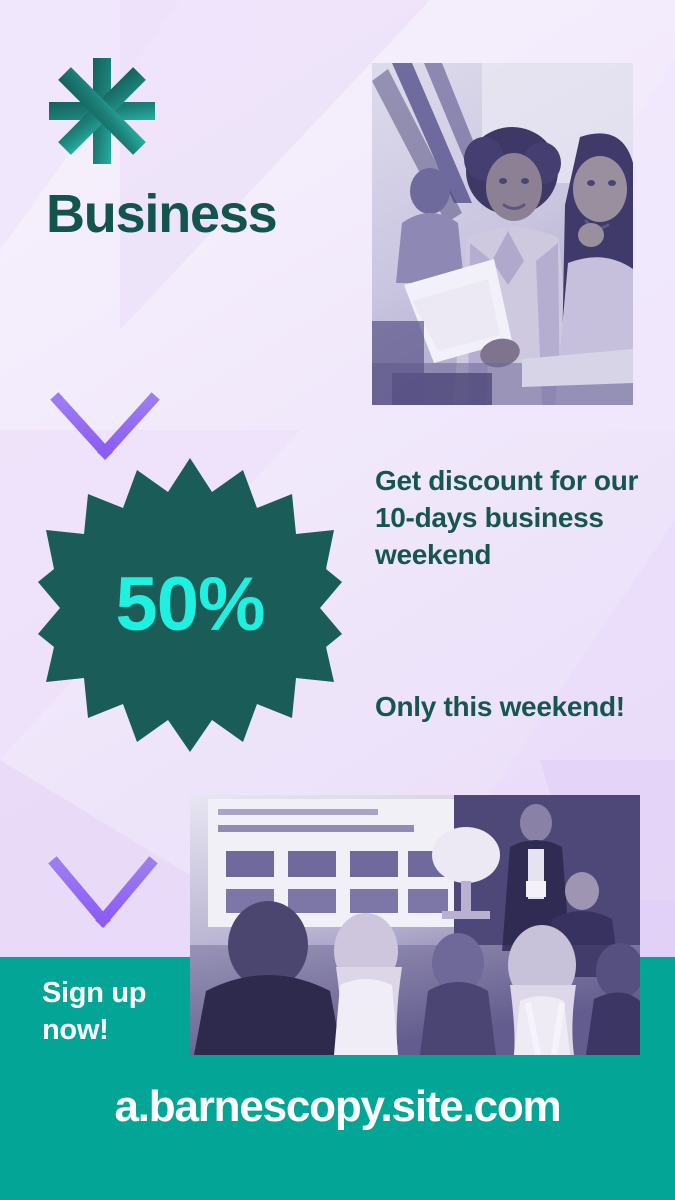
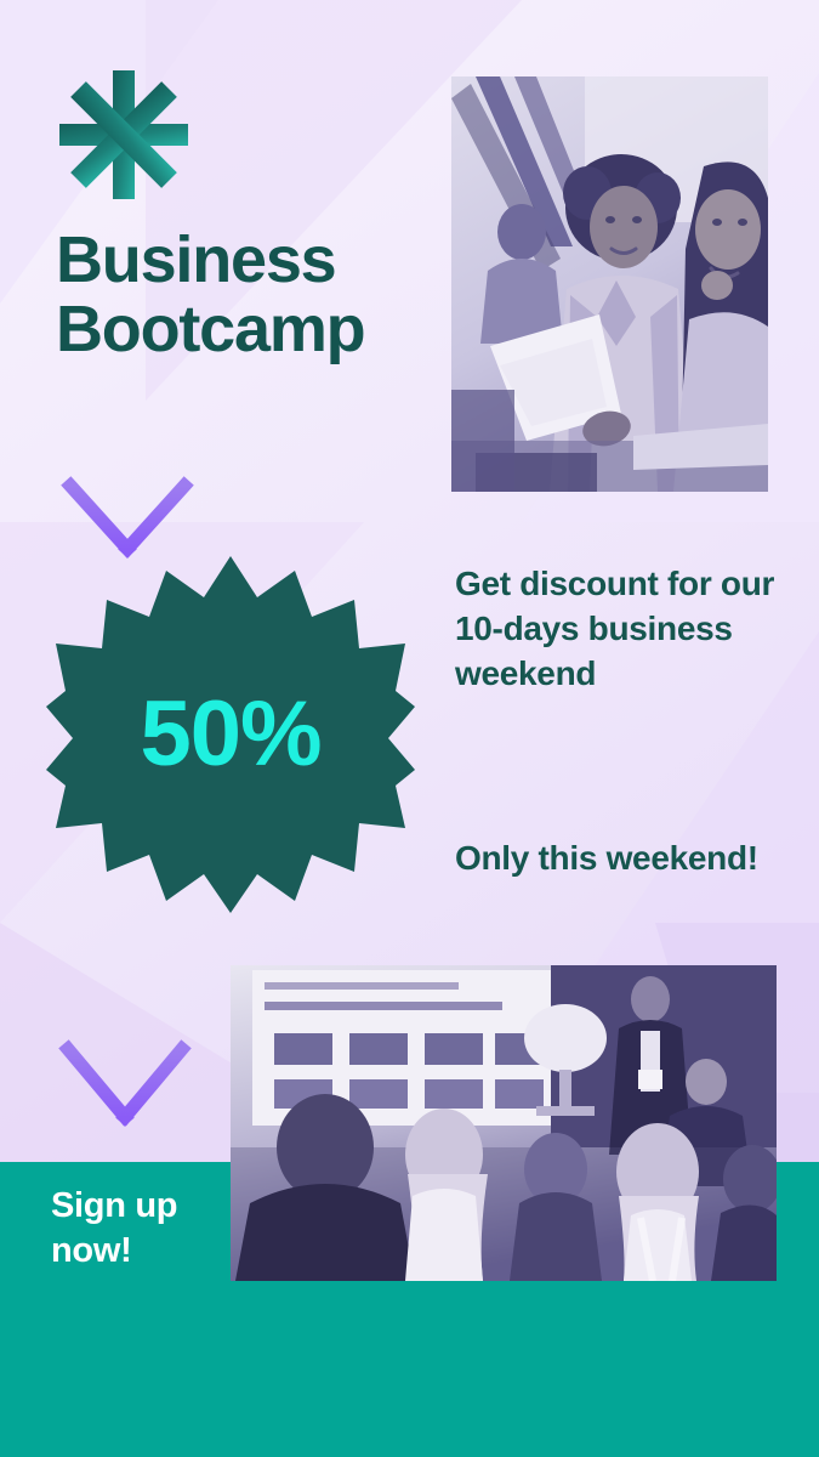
  Business
+ Bootcamp
  50%
  Get discount for our 10-days business weekend
  Only this weekend!
  Sign up now!
- a.barnescopy.site.com
